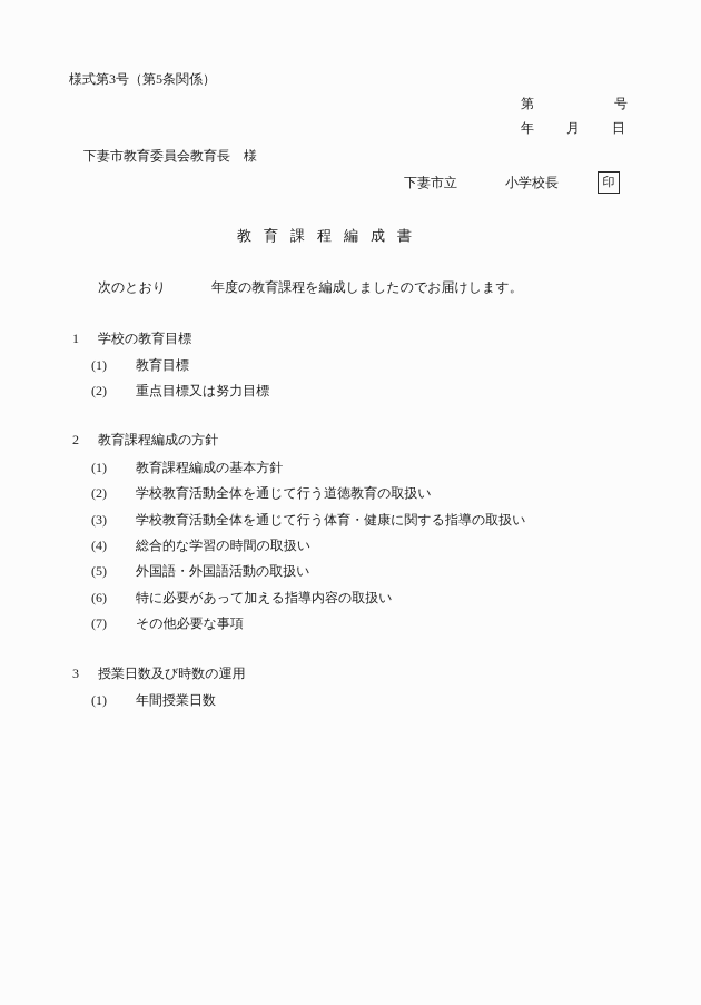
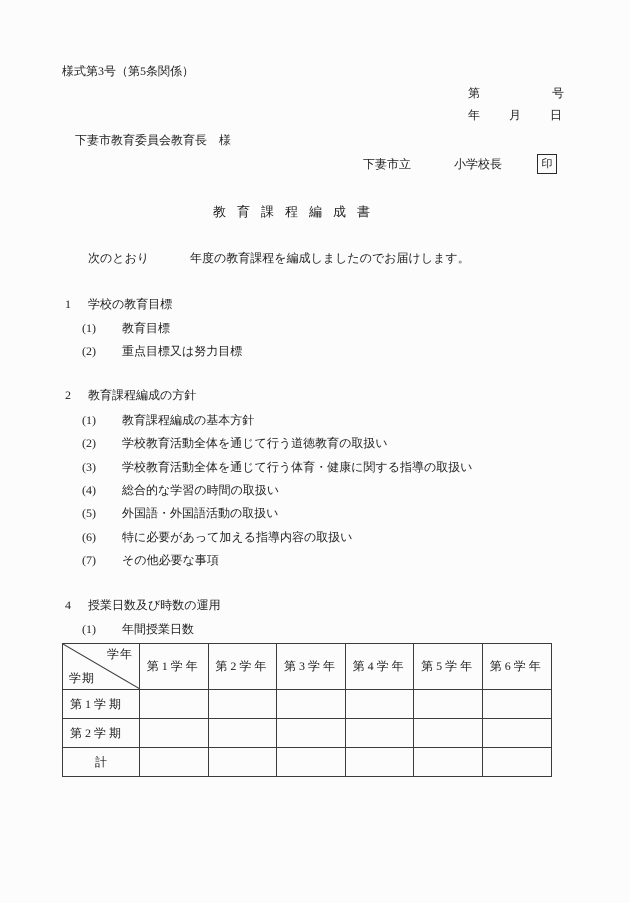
  様式第3号（第5条関係）
  第
  号
  年
  月
  日
  下妻市教育委員会教育長 様
  下妻市立
  小学校長
  印
  教育課程編成書
  次のとおり
  年度の教育課程を編成しましたのでお届けします。
  1
  学校の教育目標
  (1)
  教育目標
  (2)
  重点目標又は努力目標
  2
  教育課程編成の方針
  (1)
  教育課程編成の基本方針
  (2)
  学校教育活動全体を通じて行う道徳教育の取扱い
  (3)
  学校教育活動全体を通じて行う体育・健康に関する指導の取扱い
  (4)
  総合的な学習の時間の取扱い
  (5)
  外国語・外国語活動の取扱い
  (6)
  特に必要があって加える指導内容の取扱い
  (7)
  その他必要な事項
- 3
+ 4
  授業日数及び時数の運用
  (1)
  年間授業日数
+ 学年 学期	第1学年	第2学年	第3学年	第4学年	第5学年	第6学年
+ 第1学期
+ 第2学期
+ 計
